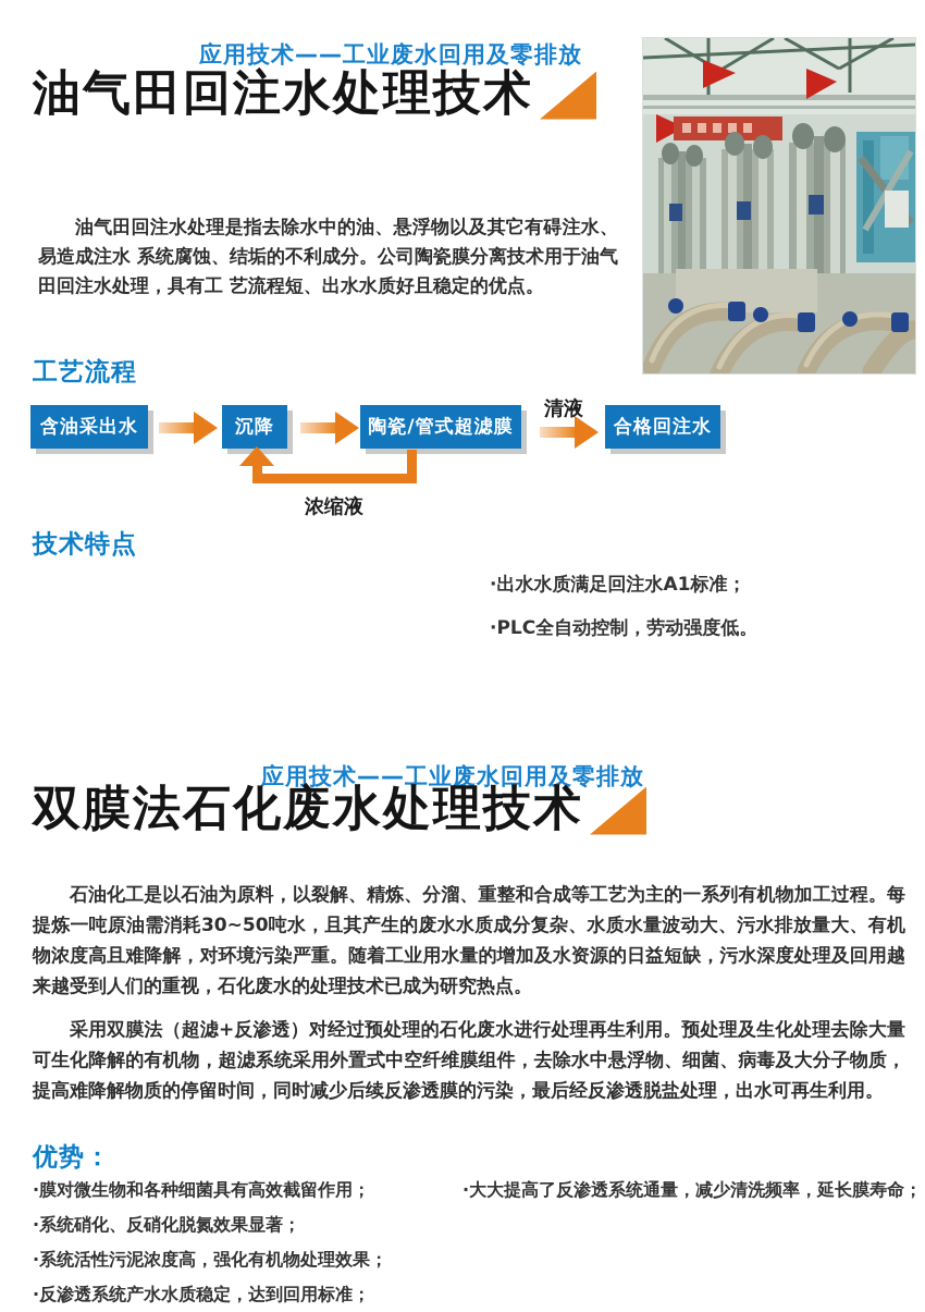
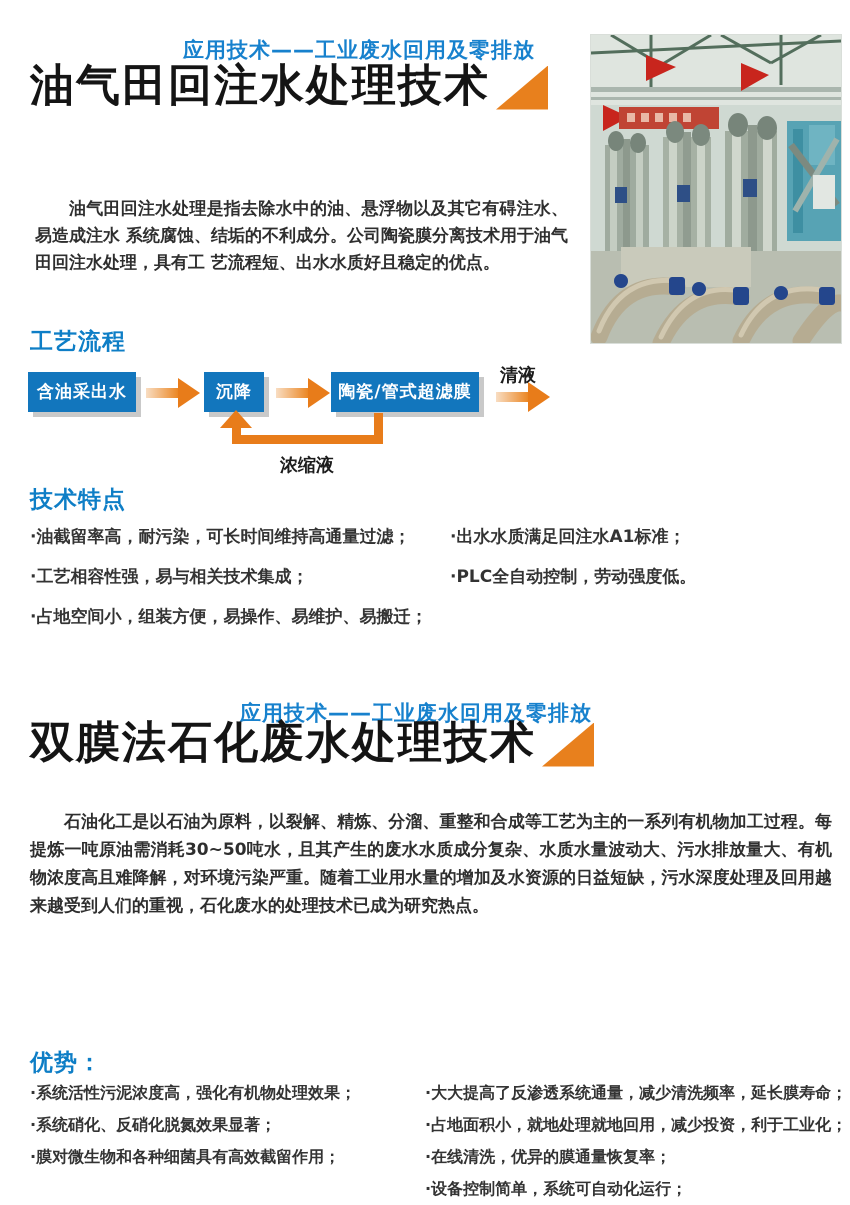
  应用技术——工业废水回用及零排放
  油气田回注水处理技术
  油气田回注水处理是指去除水中的油、悬浮物以及其它有碍注水、易造成注水 系统腐蚀、结垢的不利成分。公司陶瓷膜分离技术用于油气田回注水处理，具有工 艺流程短、出水水质好且稳定的优点。
  工艺流程
  含油采出水
  沉降
  陶瓷/管式超滤膜
  清液
- 合格回注水
  浓缩液
  技术特点
+ ·油截留率高，耐污染，可长时间维持高通量过滤；
+ ·工艺相容性强，易与相关技术集成；
+ ·占地空间小，组装方便，易操作、易维护、易搬迁；
  ·出水水质满足回注水A1标准；
  ·PLC全自动控制，劳动强度低。
  应用技术——工业废水回用及零排放
  双膜法石化废水处理技术
  石油化工是以石油为原料，以裂解、精炼、分溜、重整和合成等工艺为主的一系列有机物加工过程。每提炼一吨原油需消耗30~50吨水，且其产生的废水水质成分复杂、水质水量波动大、污水排放量大、有机物浓度高且难降解，对环境污染严重。随着工业用水量的增加及水资源的日益短缺，污水深度处理及回用越来越受到人们的重视，石化废水的处理技术已成为研究热点。
- 采用双膜法（超滤+反渗透）对经过预处理的石化废水进行处理再生利用。预处理及生化处理去除大量可生化降解的有机物，超滤系统采用外置式中空纤维膜组件，去除水中悬浮物、细菌、病毒及大分子物质，提高难降解物质的停留时间，同时减少后续反渗透膜的污染，最后经反渗透脱盐处理，出水可再生利用。
  优势：
- ·膜对微生物和各种细菌具有高效截留作用；
+ ·系统活性污泥浓度高，强化有机物处理效果；
  ·系统硝化、反硝化脱氮效果显著；
- ·系统活性污泥浓度高，强化有机物处理效果；
+ ·膜对微生物和各种细菌具有高效截留作用；
- ·反渗透系统产水水质稳定，达到回用标准；
  ·大大提高了反渗透系统通量，减少清洗频率，延长膜寿命；
+ ·占地面积小，就地处理就地回用，减少投资，利于工业化；
+ ·在线清洗，优异的膜通量恢复率；
+ ·设备控制简单，系统可自动化运行；
